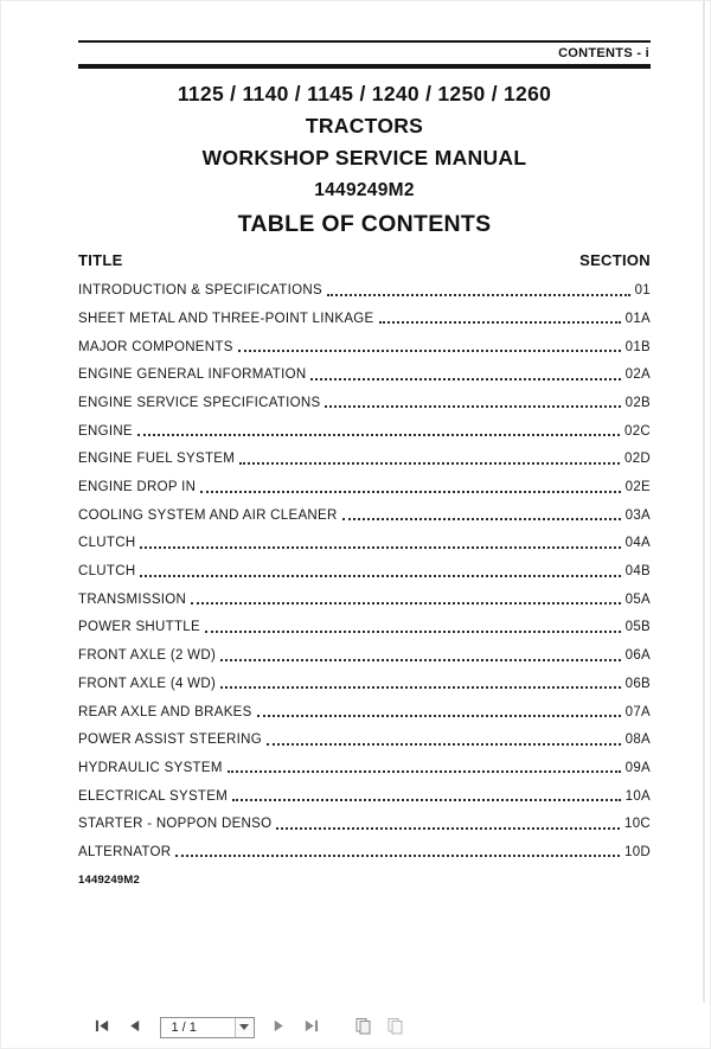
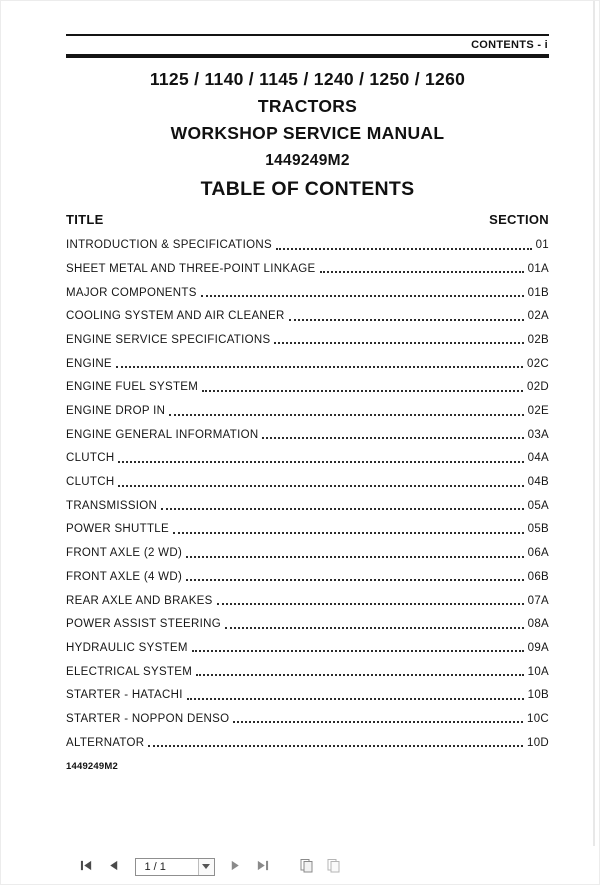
  CONTENTS - i
  1125 / 1140 / 1145 / 1240 / 1250 / 1260
  TRACTORS
  WORKSHOP SERVICE MANUAL
  1449249M2
  TABLE OF CONTENTS
  TITLE
  SECTION
  INTRODUCTION & SPECIFICATIONS
  01
  SHEET METAL AND THREE-POINT LINKAGE
  01A
  MAJOR COMPONENTS
  01B
- ENGINE GENERAL INFORMATION
+ COOLING SYSTEM AND AIR CLEANER
  02A
  ENGINE SERVICE SPECIFICATIONS
  02B
  ENGINE
  02C
  ENGINE FUEL SYSTEM
  02D
  ENGINE DROP IN
  02E
- COOLING SYSTEM AND AIR CLEANER
+ ENGINE GENERAL INFORMATION
  03A
  CLUTCH
  04A
  CLUTCH
  04B
  TRANSMISSION
  05A
  POWER SHUTTLE
  05B
  FRONT AXLE (2 WD)
  06A
  FRONT AXLE (4 WD)
  06B
  REAR AXLE AND BRAKES
  07A
  POWER ASSIST STEERING
  08A
  HYDRAULIC SYSTEM
  09A
  ELECTRICAL SYSTEM
  10A
+ STARTER - HATACHI
+ 10B
  STARTER - NOPPON DENSO
  10C
  ALTERNATOR
  10D
  1449249M2
  1 / 1
